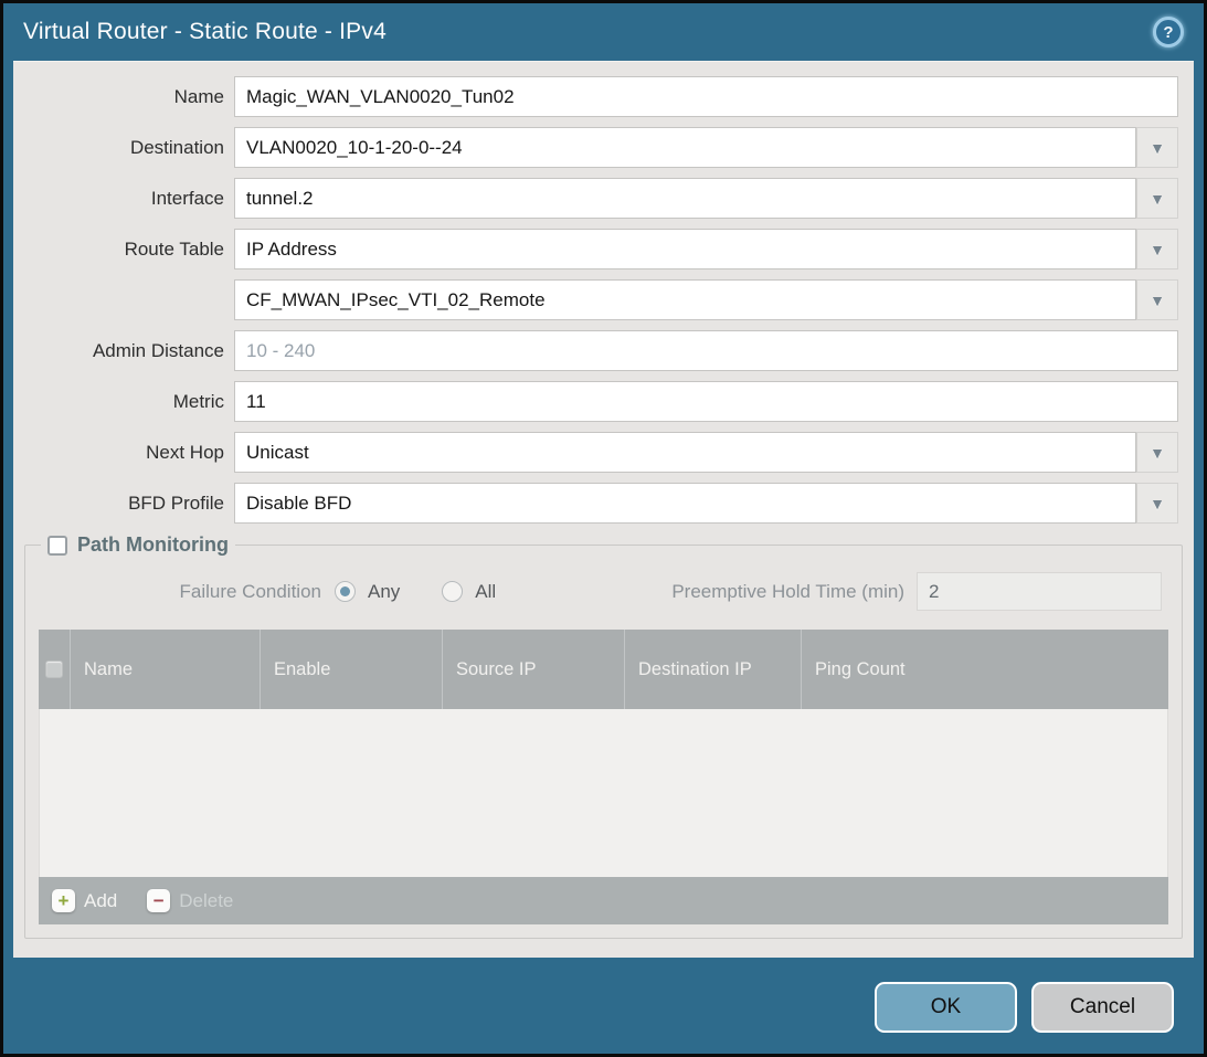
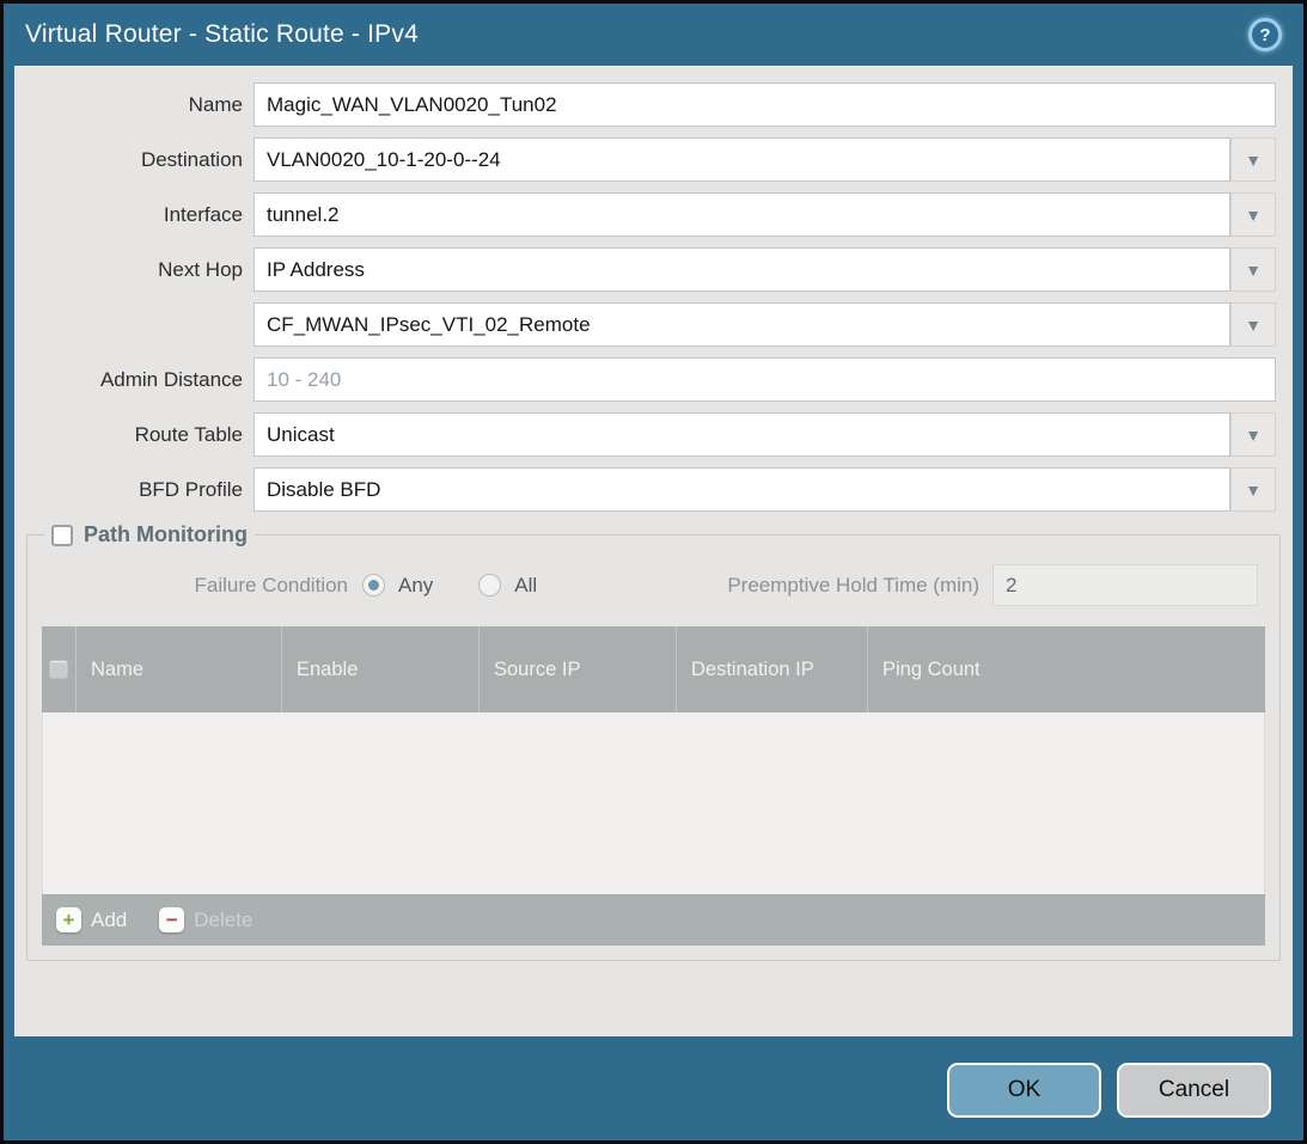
  Virtual Router - Static Route - IPv4
  ?
  Name
  Magic_WAN_VLAN0020_Tun02
  Destination
  VLAN0020_10-1-20-0--24
  ▼
  Interface
  tunnel.2
  ▼
- Route Table
+ Next Hop
  IP Address
  ▼
  CF_MWAN_IPsec_VTI_02_Remote
  ▼
  Admin Distance
  10 - 240
- Metric
- 11
- Next Hop
+ Route Table
  Unicast
  ▼
  BFD Profile
  Disable BFD
  ▼
  Path Monitoring
  Failure Condition
  Any
  All
  Preemptive Hold Time (min)
  2
  Name
  Enable
  Source IP
  Destination IP
  Ping Count
  +
  Add
  −
  Delete
  OK
  Cancel
